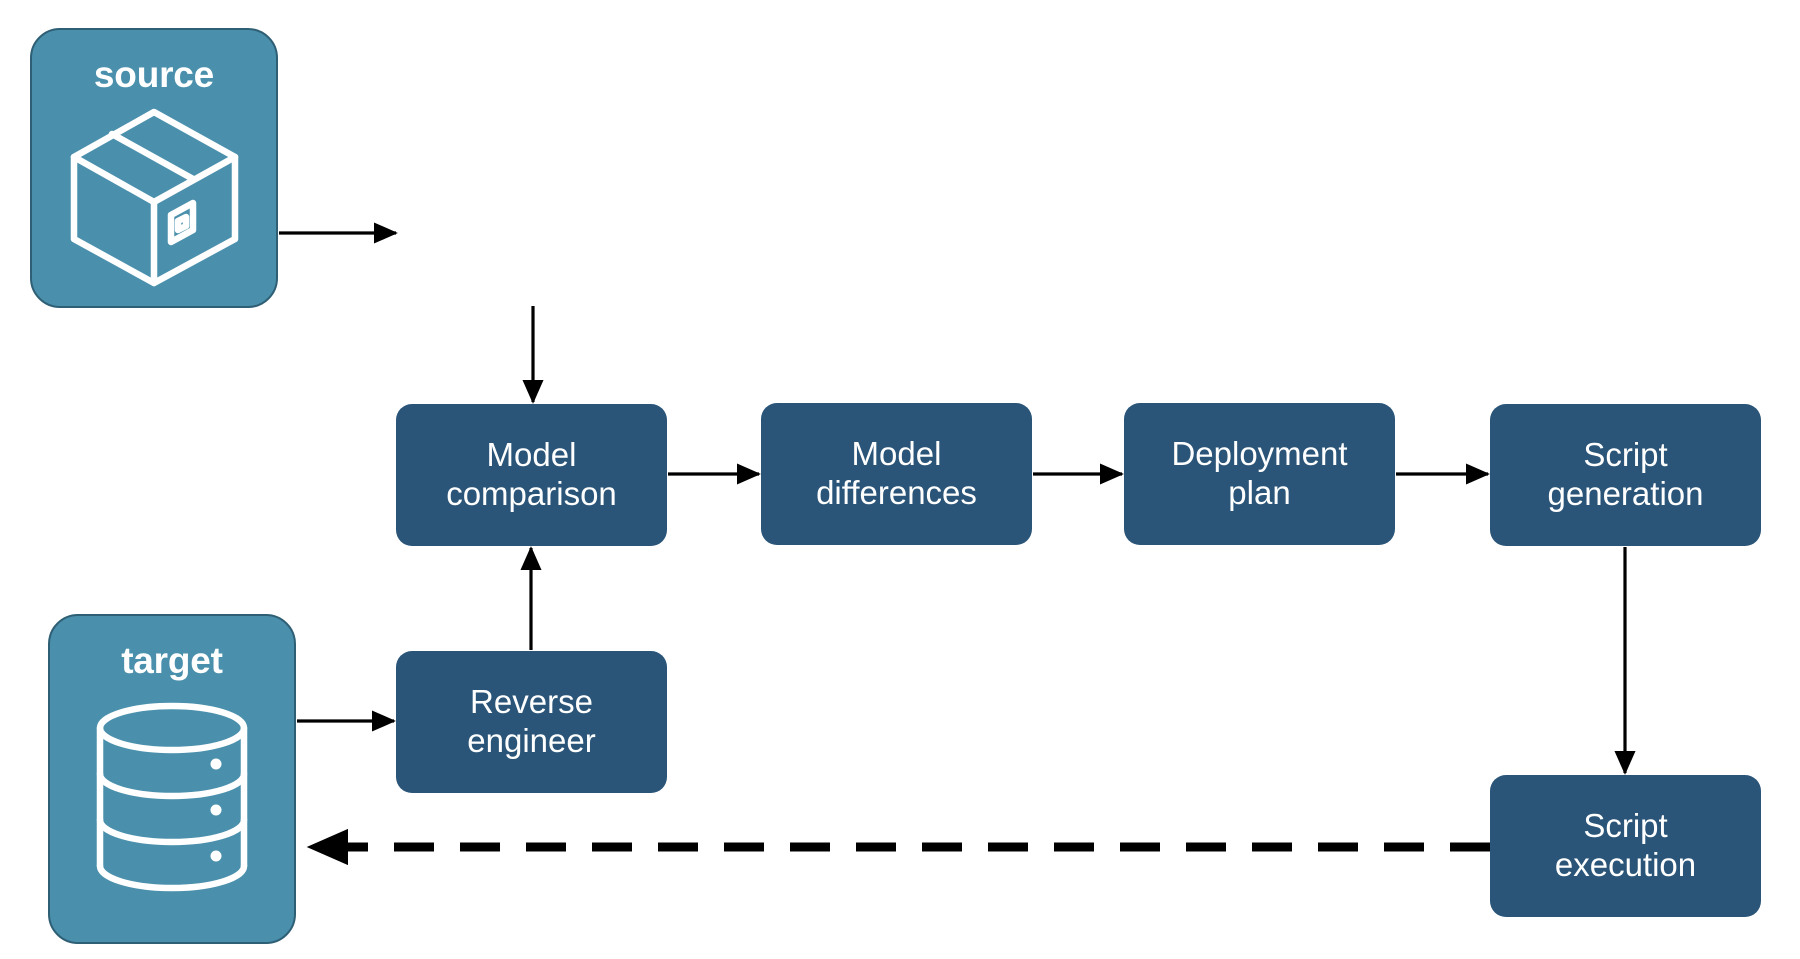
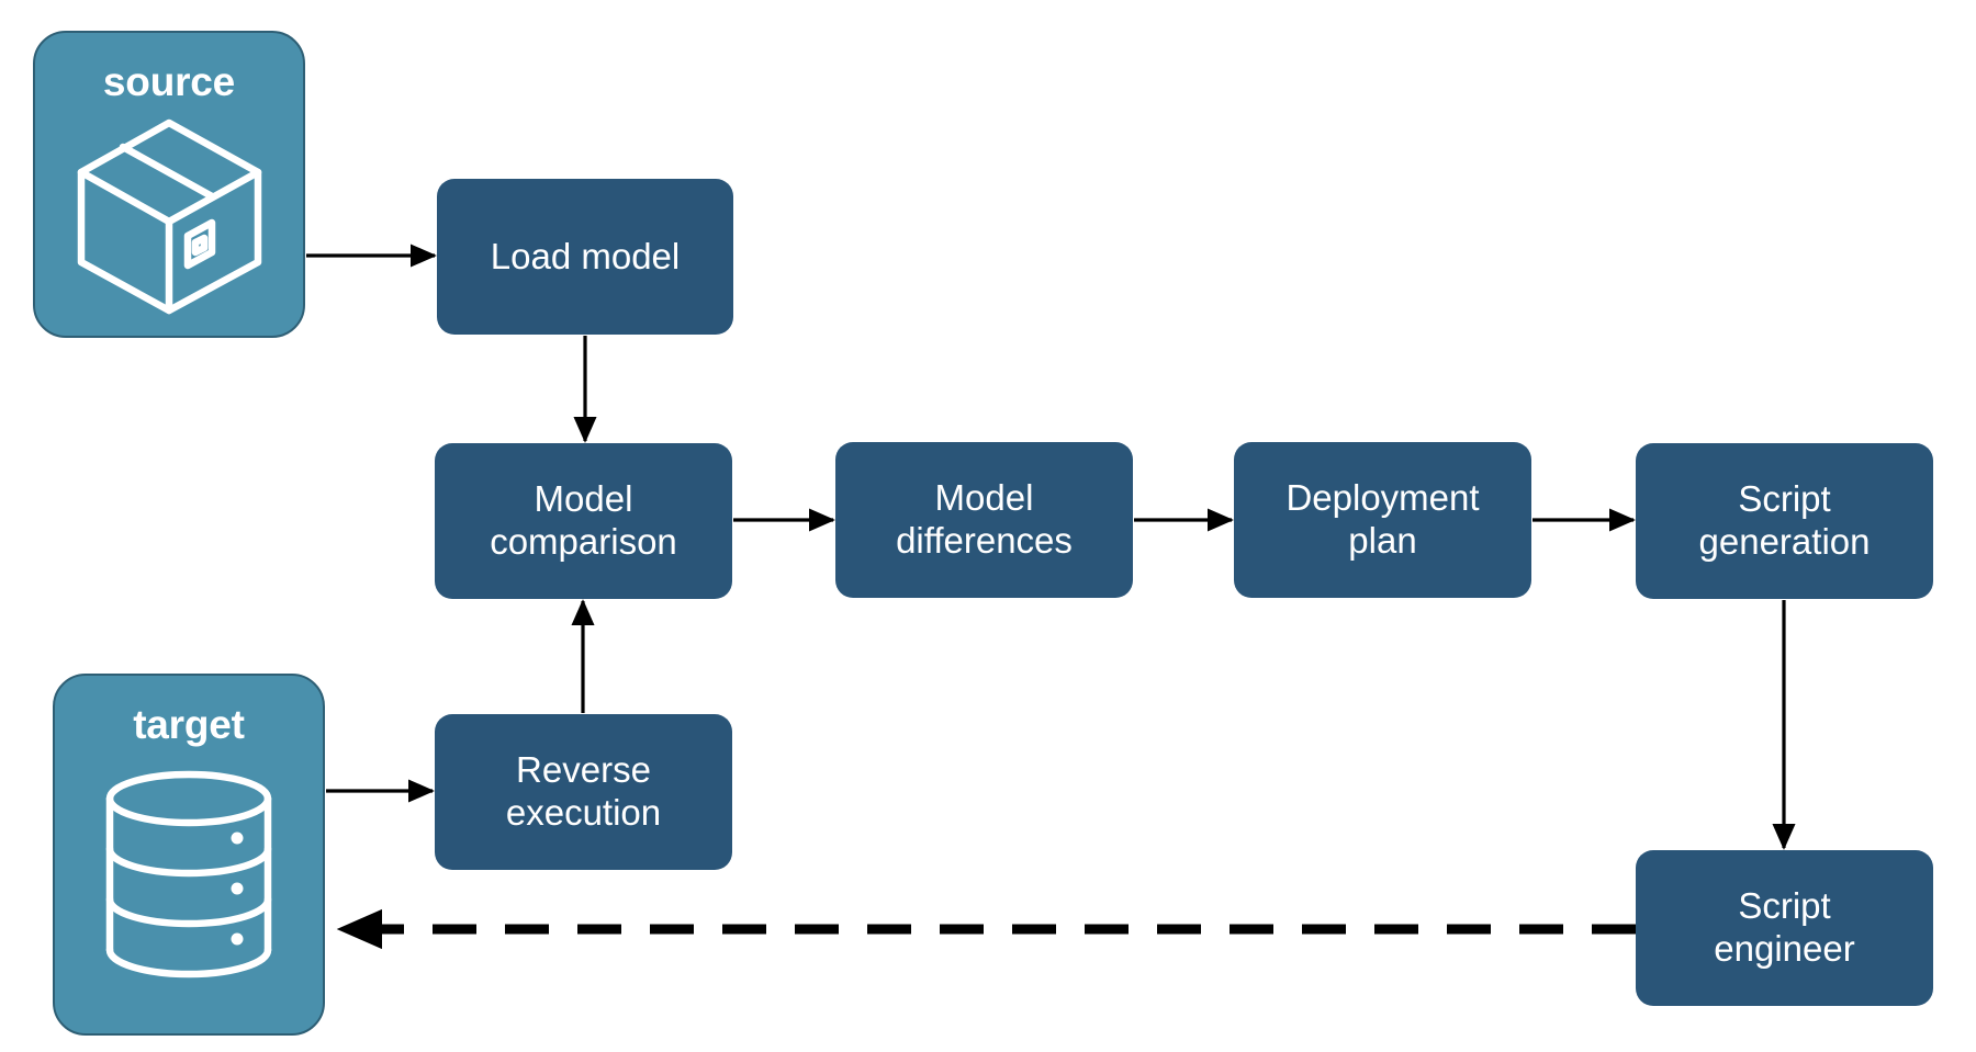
  source
  target
+ Load model
  Model
  comparison
  Model
  differences
  Deployment
  plan
  Script
  generation
  Reverse
- engineer
+ execution
  Script
- execution
+ engineer
